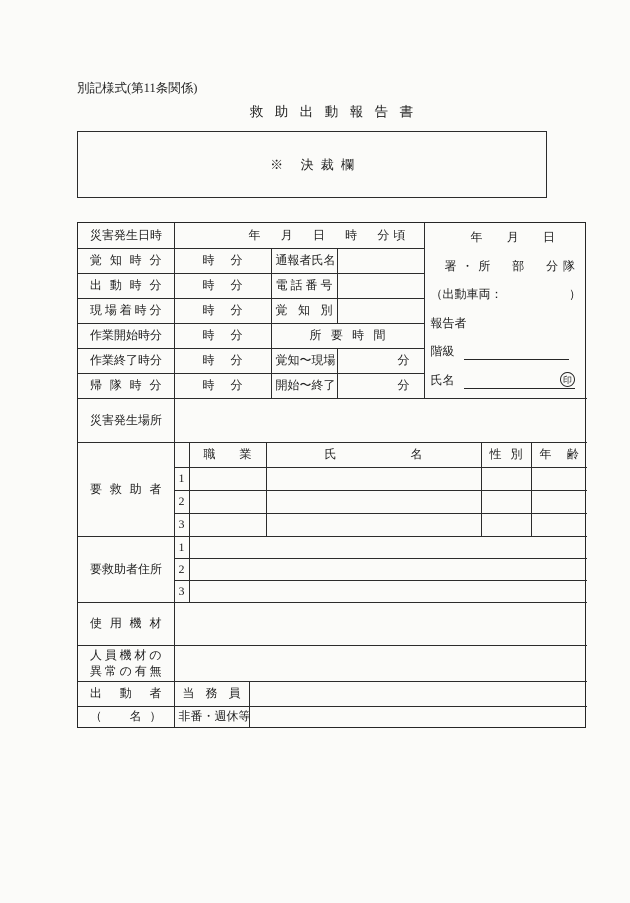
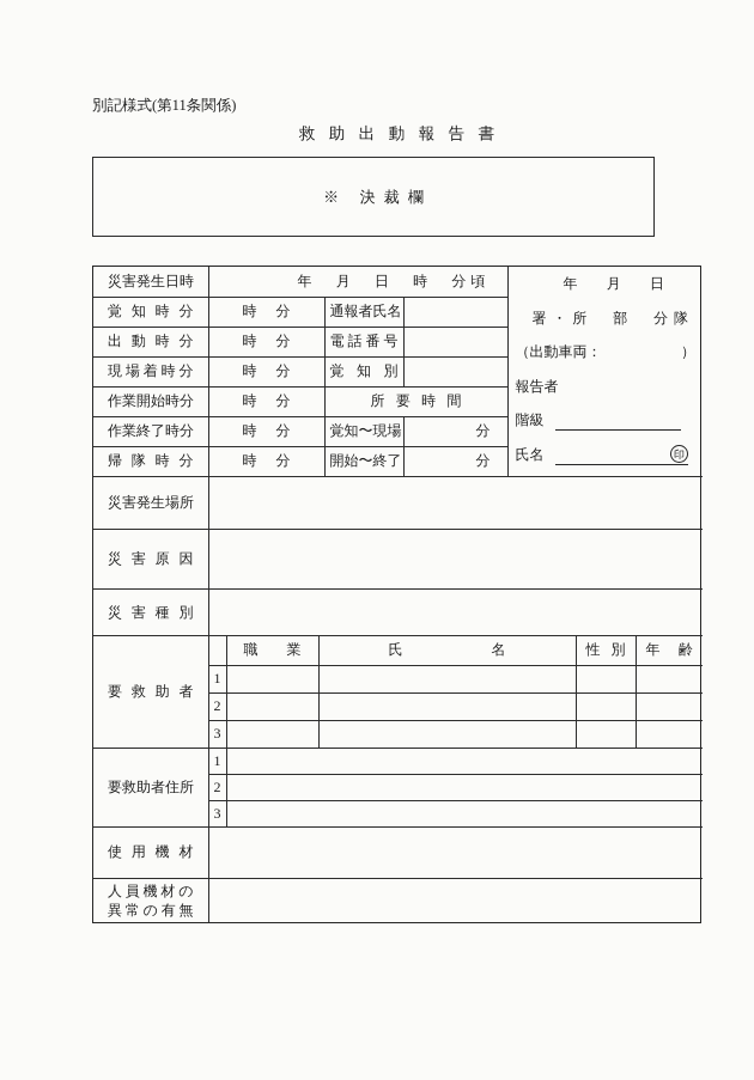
  別記様式(第11条関係)
  救助出動報告書
  ※ 決裁欄
  災害発生日時	年 月 日 時 分頃	年 月 日 署・所 部 分隊 （出動車両： ） 報告者 階級 氏名 印
  覚知時分	時 分	通報者氏名
  出動時分	時 分	電話番号
  現場着時分	時 分	覚知別
  作業開始時分	時 分	所要時間
  作業終了時分	時 分	覚知〜現場	分
  帰隊時分	時 分	開始〜終了	分
  災害発生場所
+ 災害原因
+ 災害種別
  要救助者		職業	氏名	性別	年齢
  1
  2
  3
  要救助者住所	1
  2
  3
  使用機材
  人員機材の 異常の有無
- 出動者	当務員
- （ 名）	非番・週休等
